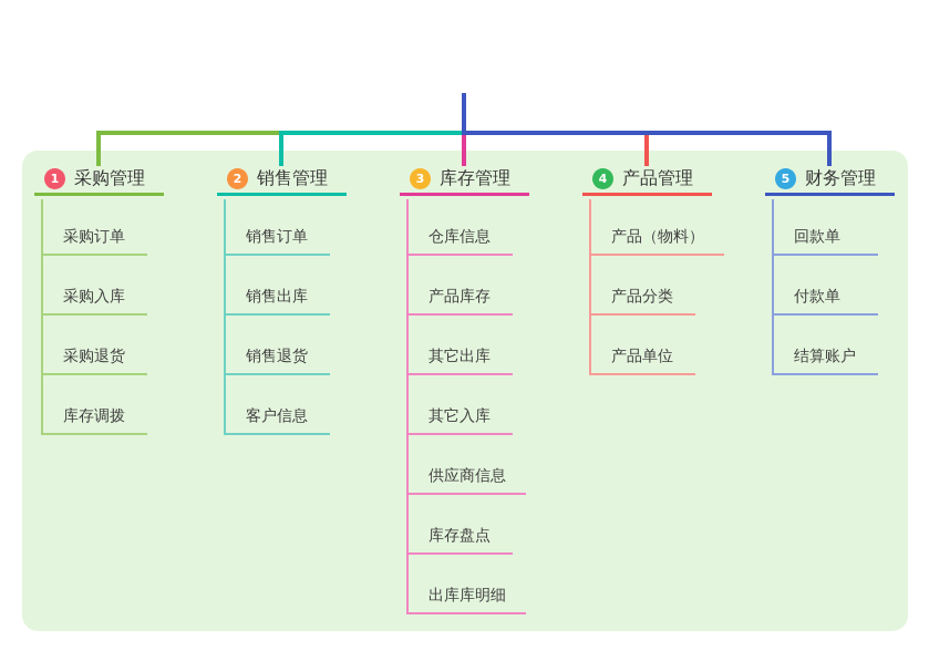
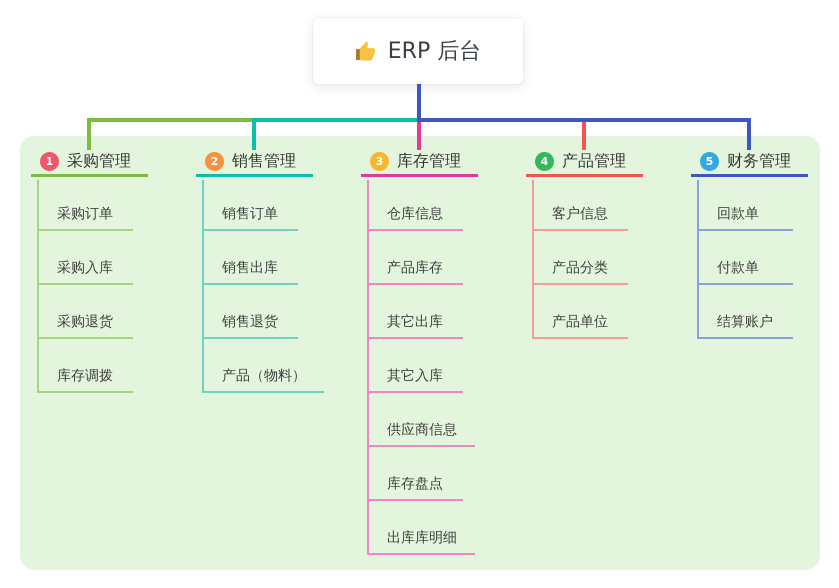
+ ERP 后台
  1
  采购管理
  采购订单
  采购入库
  采购退货
  库存调拨
  2
  销售管理
  销售订单
  销售出库
  销售退货
- 客户信息
+ 产品（物料）
  3
  库存管理
  仓库信息
  产品库存
  其它出库
  其它入库
  供应商信息
  库存盘点
  出库库明细
  4
  产品管理
- 产品（物料）
+ 客户信息
  产品分类
  产品单位
  5
  财务管理
  回款单
  付款单
  结算账户
